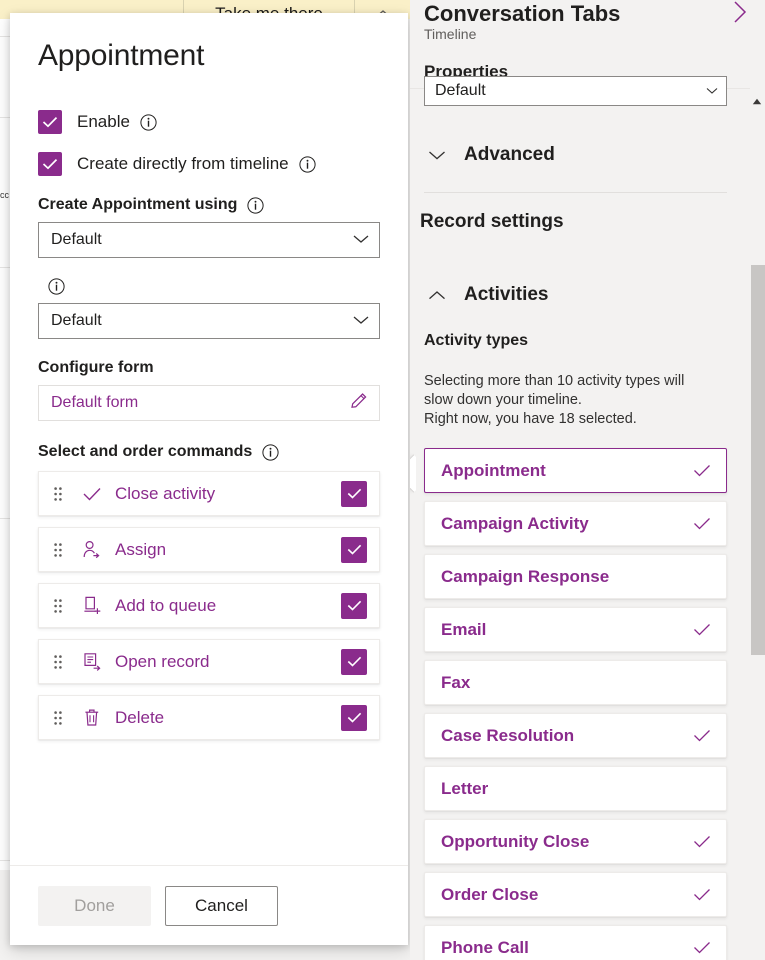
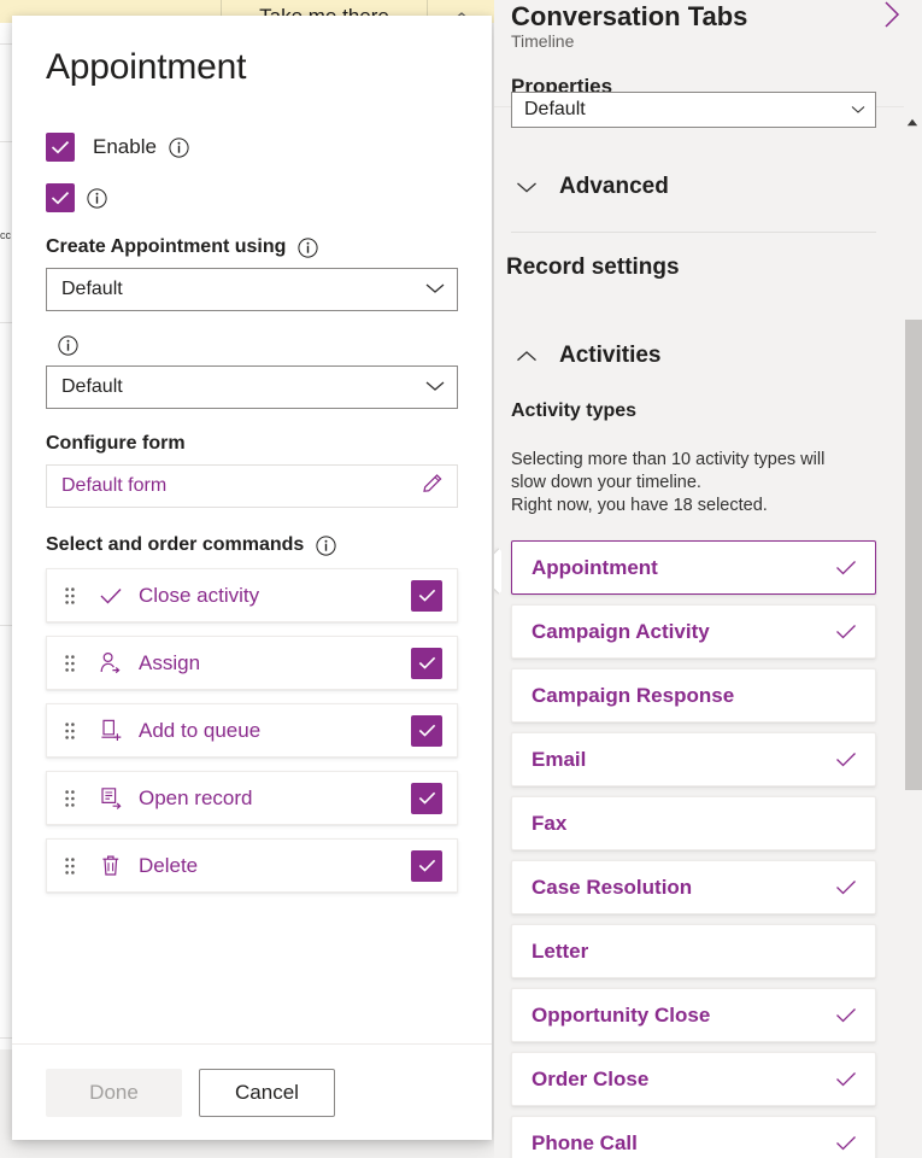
  cc
  Appointment
  Enable
- Create directly from timeline
  Create Appointment using
  Default
  Default
  Configure form
  Default form
  Select and order commands
  Close activity
  Assign
  Add to queue
  Open record
  Delete
  Done
  Cancel
  Conversation Tabs
  Timeline
  Properties
  Default
  Advanced
  Record settings
  Activities
  Activity types
  Selecting more than 10 activity types will
  slow down your timeline.
  Right now, you have 18 selected.
  Appointment
  Campaign Activity
  Campaign Response
  Email
  Fax
  Case Resolution
  Letter
  Opportunity Close
  Order Close
  Phone Call
